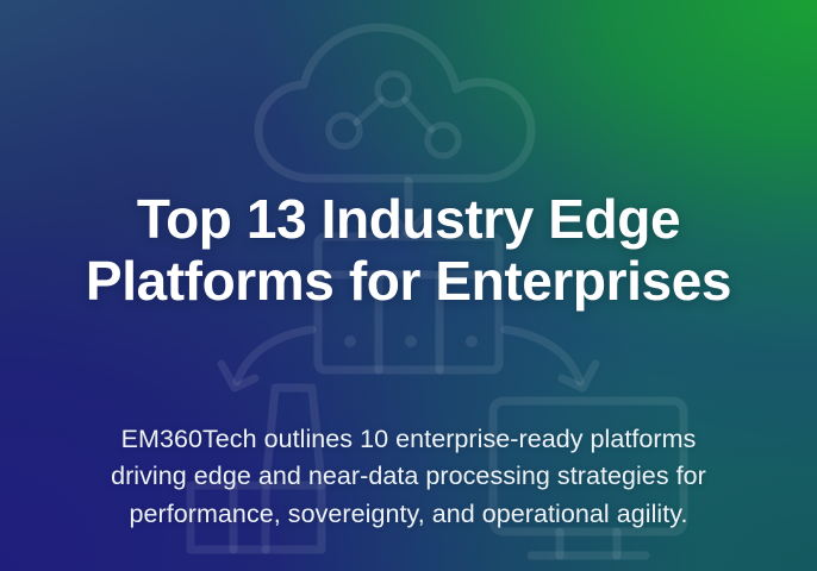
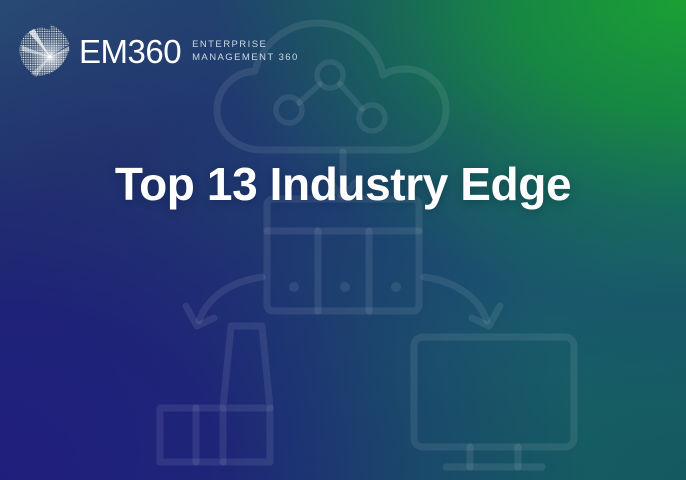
+ EM360
+ ENTERPRISE
+ MANAGEMENT 360
  Top 13 Industry Edge
- Platforms for Enterprises
- EM360Tech outlines 10 enterprise-ready platforms
- driving edge and near-data processing strategies for
- performance, sovereignty, and operational agility.
